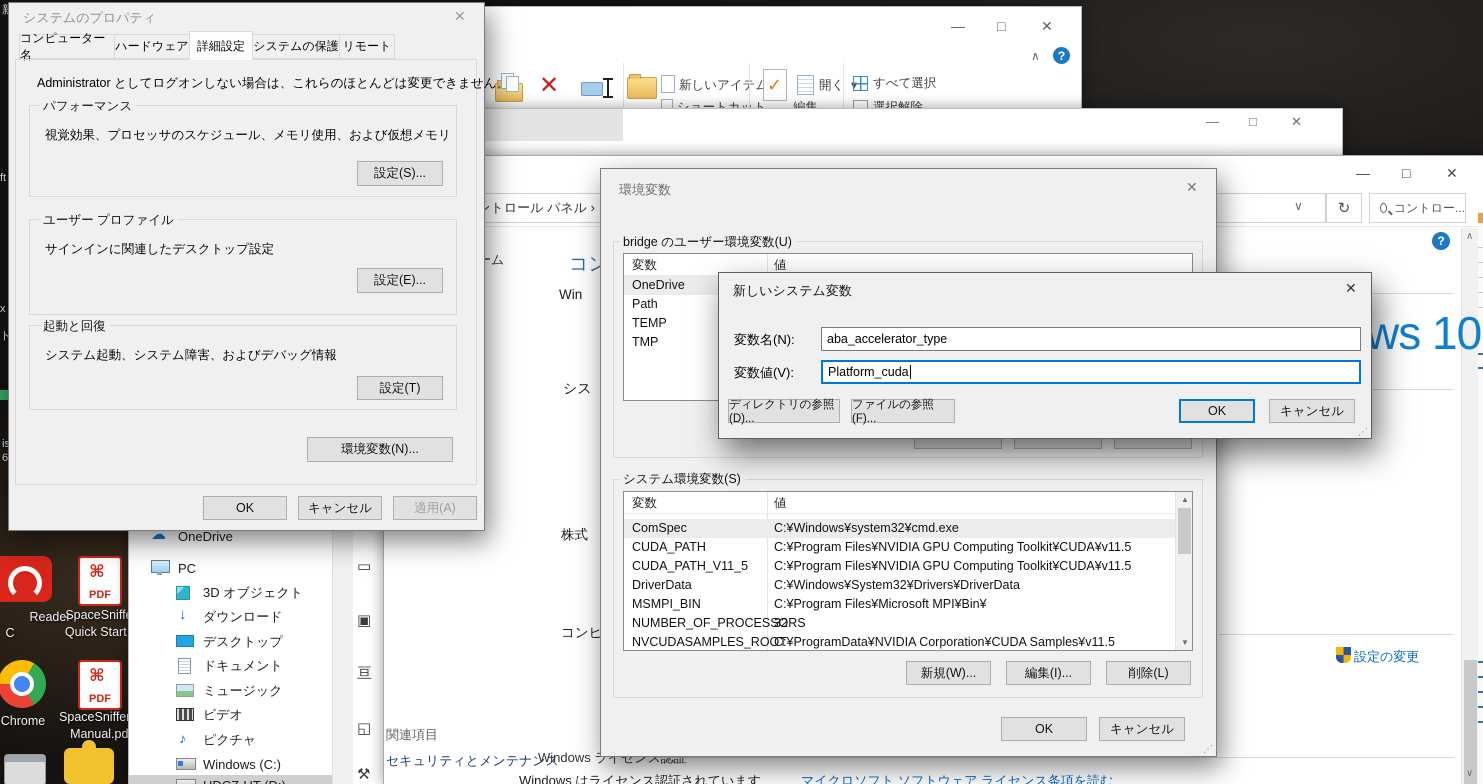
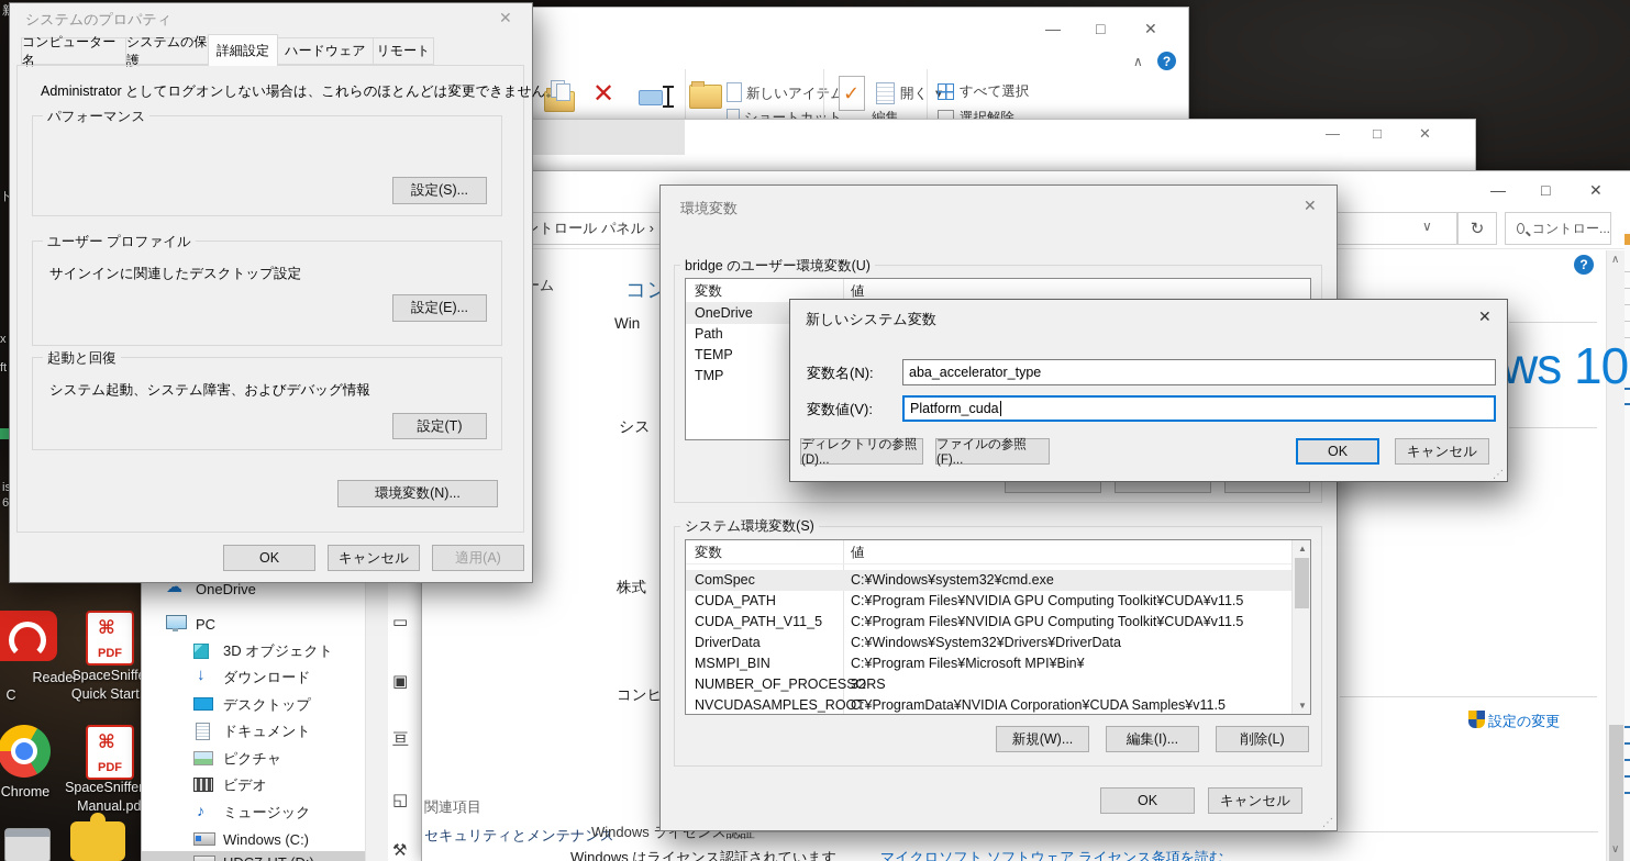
- ft
+ ト
  x
- ト
+ ft
  6
  Reader
  C
  ⌘
  PDF
  SpaceSniff
  Quick Start
  Chrome
  ⌘
  PDF
  SpaceSniffe
  Manual.pd
  —
  □
  ✕
  ∧
  ?
  ✕
  新しいアイム
  ショートカット
  ✓
  開く
  編集
  すべて選択
  選択解除
  ☁
  OneDrive
  PC
  3D オブジェクト
  ↓
  ダウンロード
  デスクトップ
  ドキュメント
- ミュージック
+ ピクチャ
  ビデオ
  ♪
- ピクチャ
+ ミュージック
  Windows (C:)
  ▭
  ▣
  亘
  ◱
  ⚒
  —
  □
  ✕
  —
  □
  ✕
  トロール パネル ›
  ∨
  ↻
  コントロー...
  ?
  ∧
  ∨
  コン
  Win
  シス
  株式
  コンヒ
  ws 10
  設定の変更
  関連項目
  セキュリティとメンテナンス
  Windows ライセンス
  Windows はライセンス認証されています
  マイクロソフト ソフトウェア ライセンス条項を読む
  システムのプロパティ
  ✕
  コンピューター名
- ハードウェア
+ システムの保護
  詳細設定
- システムの保護
+ ハードウェア
  リモート
  Administrator としてログオンしない場合は、これらのほとんどは変更できません。
  パフォーマンス
- 視覚効果、プロセッサのスケジュール、メモリ使用、および仮想メモリ
  設定(S)...
  ユーザー プロファイル
  サインインに関連したデスクトップ設定
  設定(E)...
  起動と回復
  システム起動、システム障害、およびデバッグ情報
  設定(T)
  環境変数(N)...
  OK
  キャンセル
  適用(A)
  環境変数
  ✕
  bridge のユーザー環境変数(U)
  変数
  値
  OneDrive
  Path
  TEMP
  TMP
  システム環境変数(S)
  変数
  値
  ComSpec
  C:¥Windows¥system32¥cmd.exe
  CUDA_PATH
  C:¥Program Files¥NVIDIA GPU Computing Toolkit¥CUDA¥v11.5
  CUDA_PATH_V11_5
  C:¥Program Files¥NVIDIA GPU Computing Toolkit¥CUDA¥v11.5
  DriverData
  C:¥Windows¥System32¥Drivers¥DriverData
  MSMPI_BIN
  C:¥Program Files¥Microsoft MPI¥Bin¥
  NUMBER_OF_PROCESSORS
  32
  NVCUDASAMPLES_ROOT
  C:¥ProgramData¥NVIDIA Corporation¥CUDA Samples¥v11.5
  ▲
  ▼
  新規(W)...
  編集(I)...
  削除(L)
  OK
  キャンセル
  ⋰
  新しいシステム変数
  ✕
  変数名(N):
  aba_accelerator_type
  変数値(V):
  Platform_cuda
  ディレクトリの参照(D)...
  ファイルの参照(F)...
  OK
  キャンセル
  ⋰
